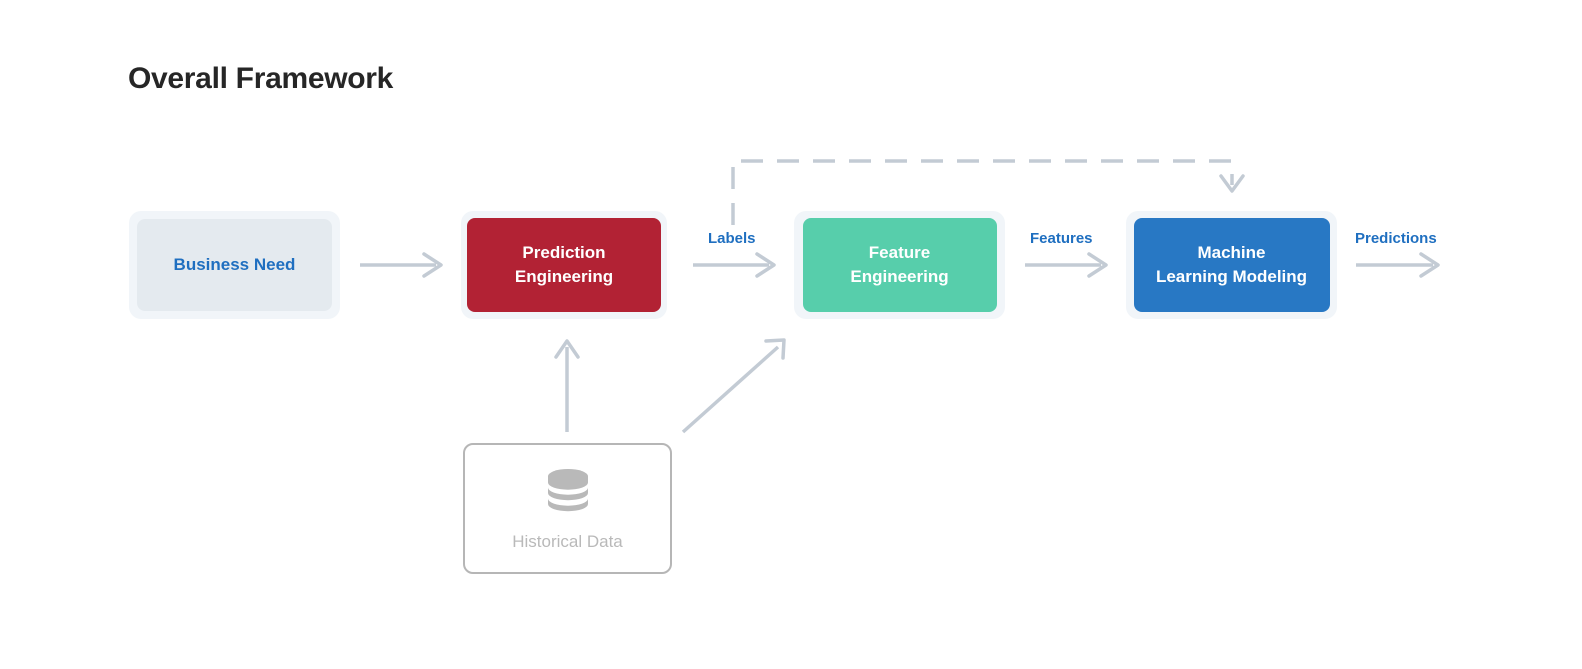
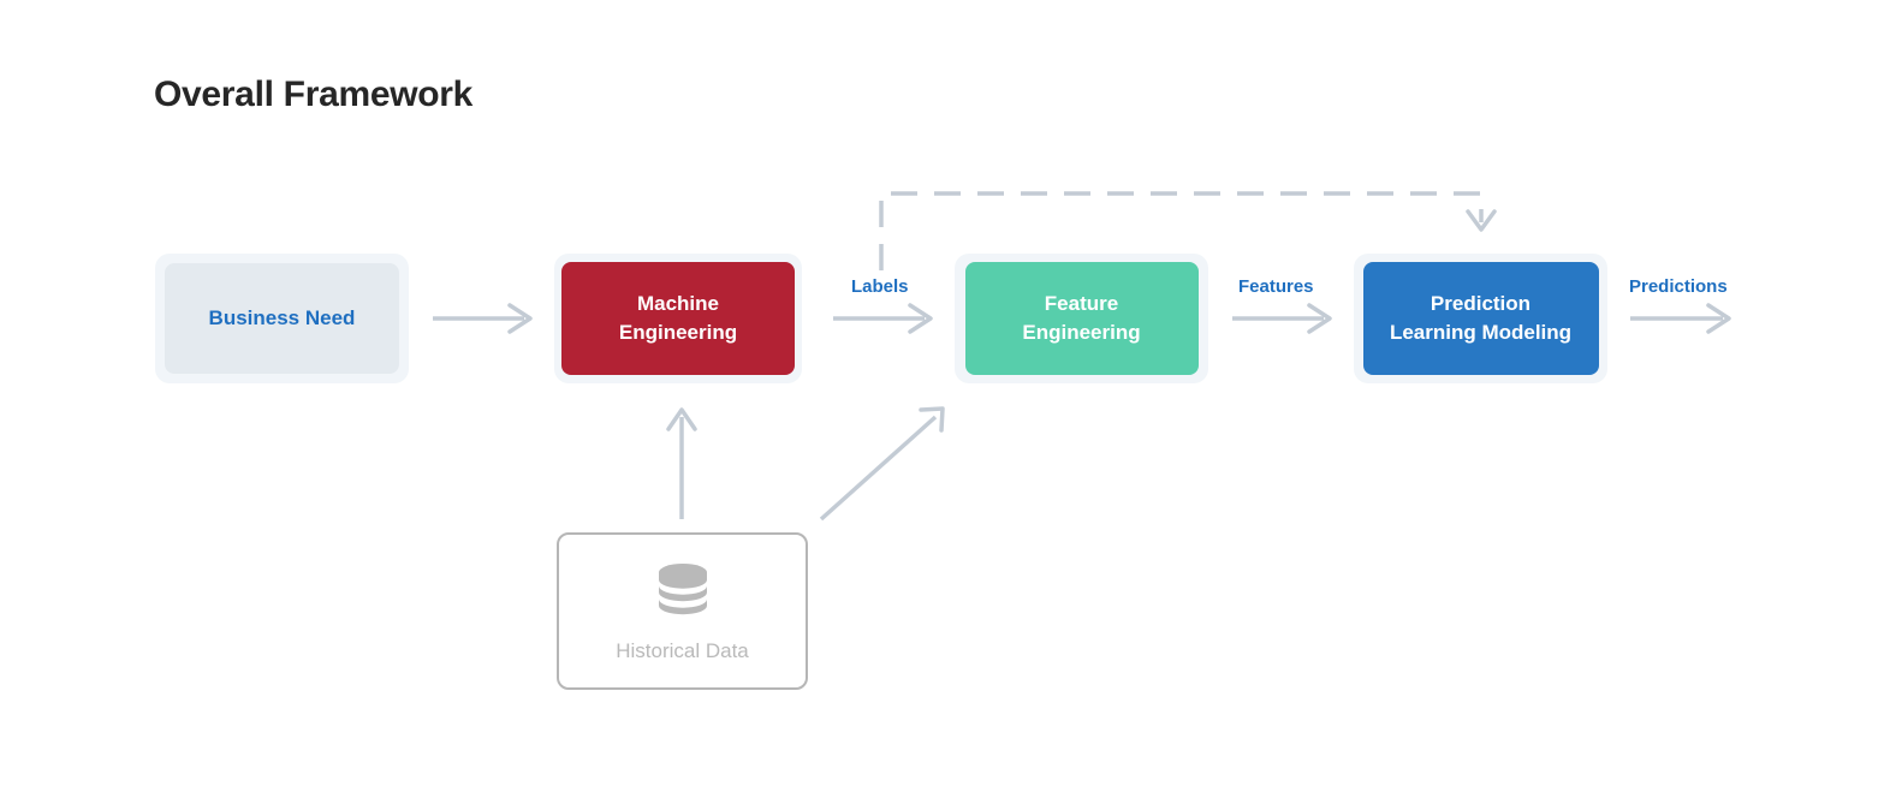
  Overall Framework
  Business Need
- Prediction
+ Machine
  Engineering
  Feature
  Engineering
- Machine
+ Prediction
  Learning Modeling
  Labels
  Features
  Predictions
  Historical Data
